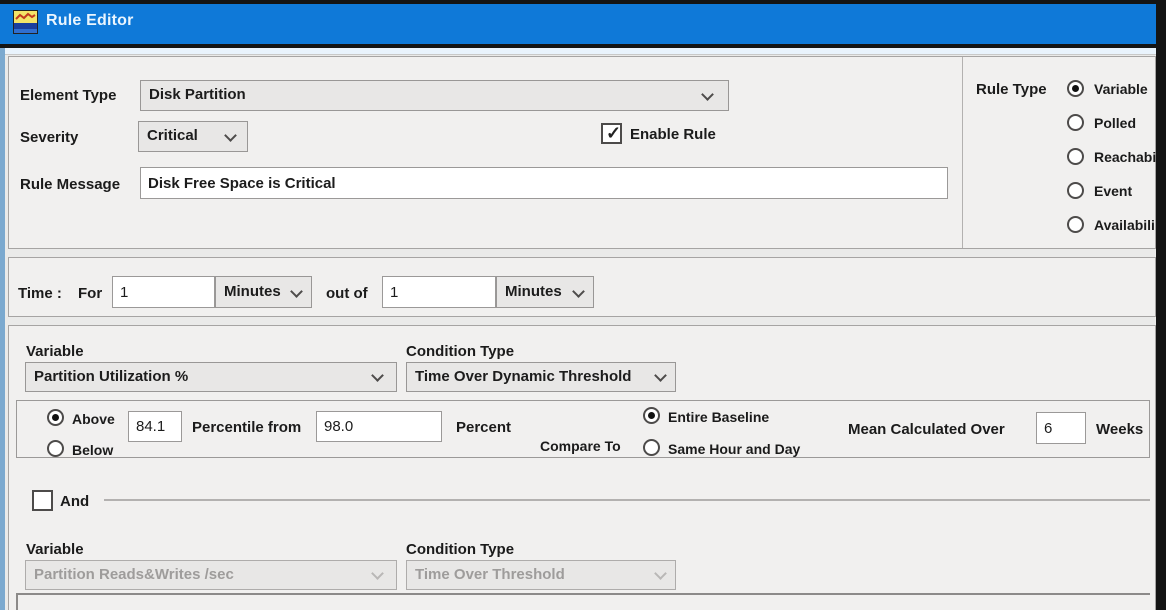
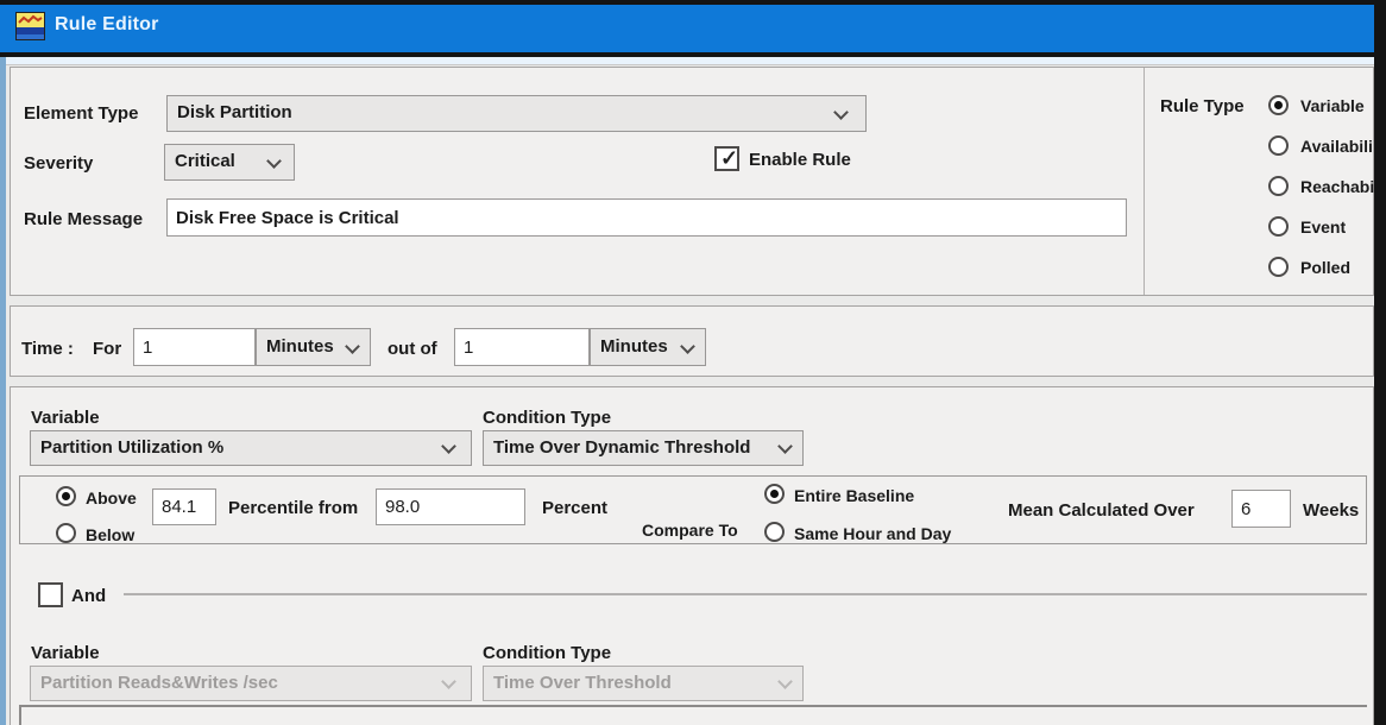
  Rule Editor
  Element Type
  Disk Partition
  Severity
  Critical
  ✓
  Enable Rule
  Rule Message
  Disk Free Space is Critical
  Rule Type
  Variable
- Polled
+ Availabili
  Reachabi
  Event
- Availabili
+ Polled
  Time :
  For
  1
  Minutes
  out of
  1
  Minutes
  Variable
  Partition Utilization %
  Condition Type
  Time Over Dynamic Threshold
  Above
  Below
  84.1
  Percentile from
  98.0
  Percent
  Compare To
  Entire Baseline
  Same Hour and Day
  Mean Calculated Over
  6
  Weeks
  And
  Variable
  Partition Reads&Writes /sec
  Condition Type
  Time Over Threshold
